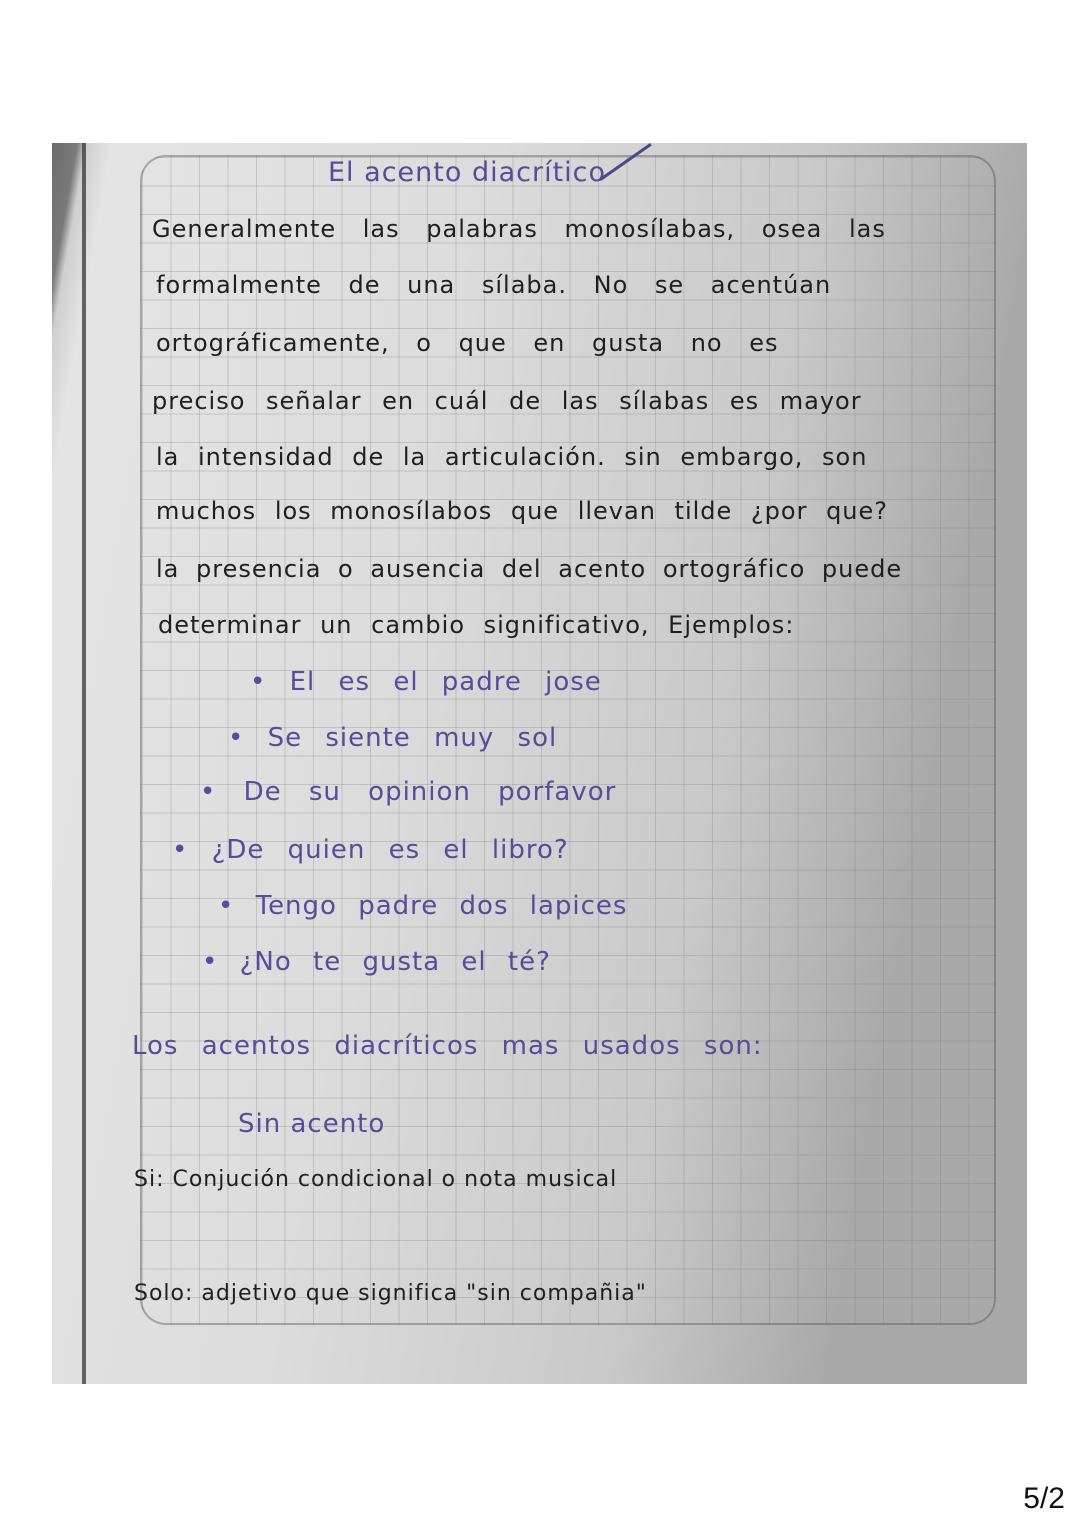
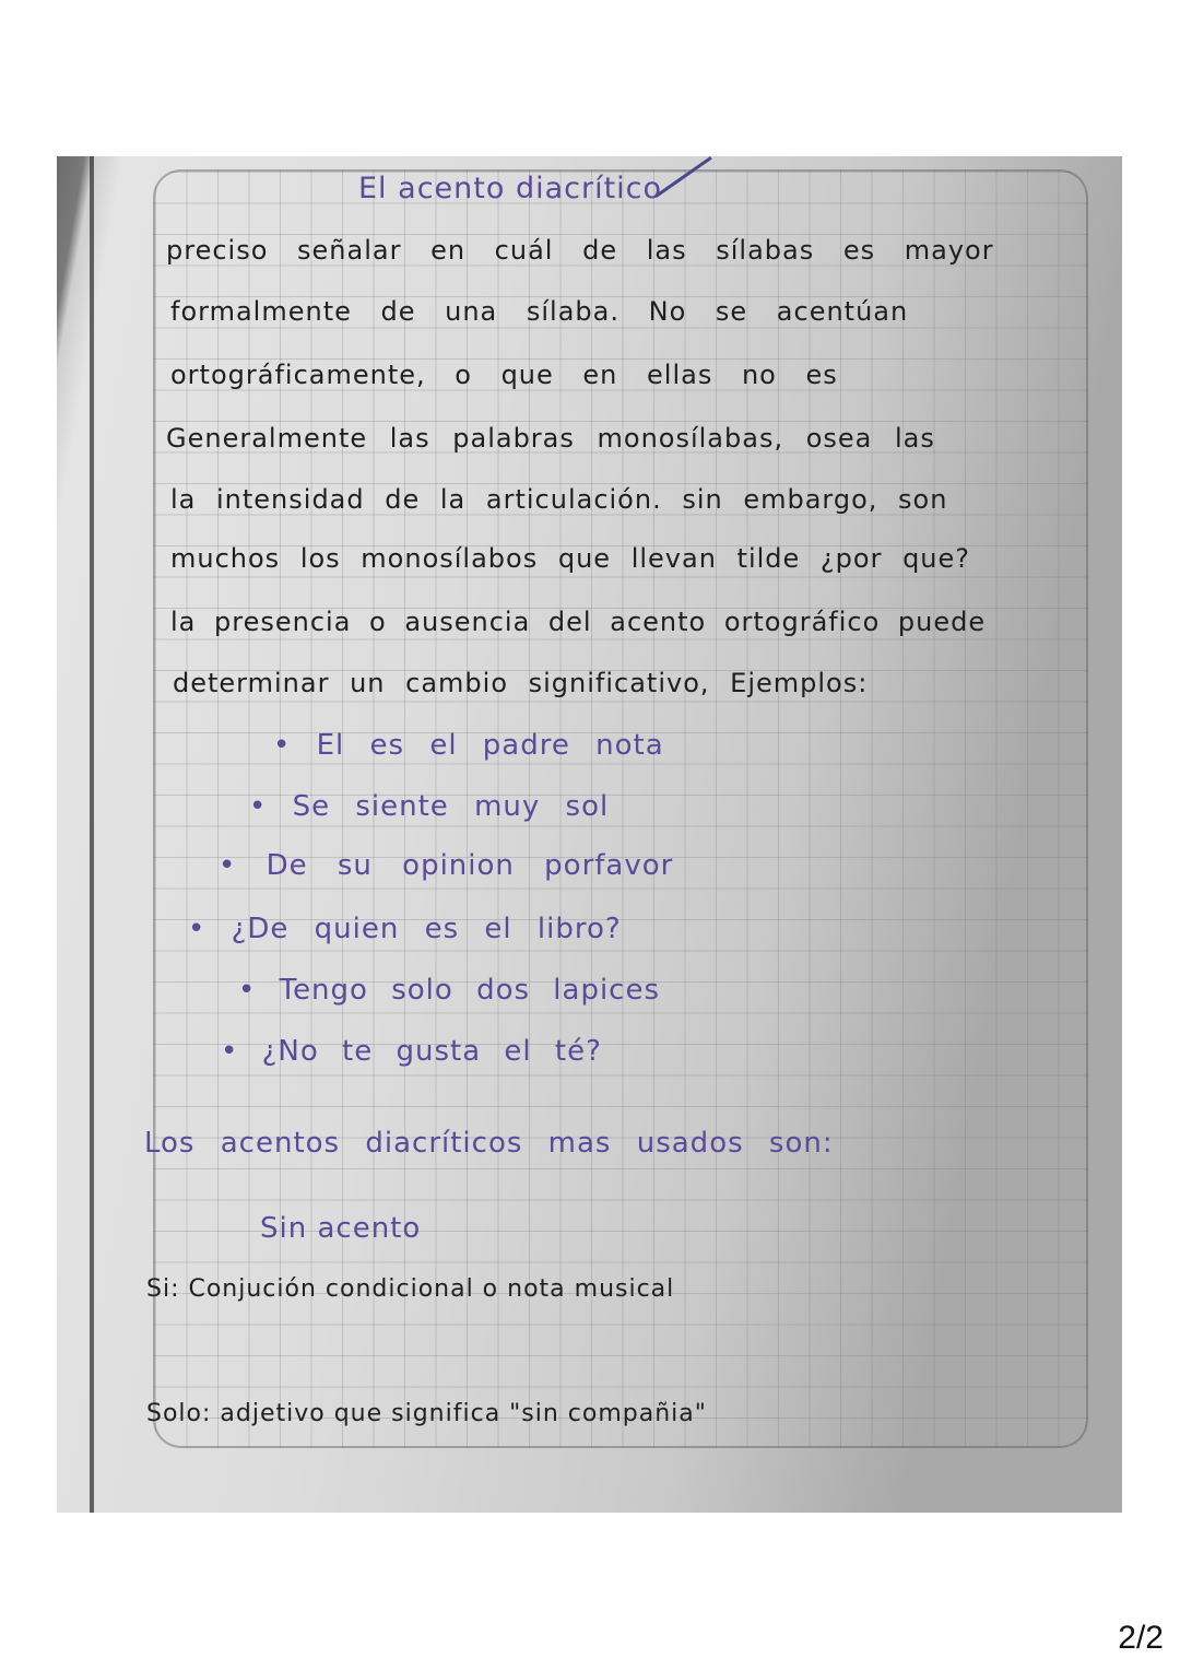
  El acento diacrítico
- Generalmente las palabras monosílabas, osea las
+ preciso señalar en cuál de las sílabas es mayor
  formalmente de una sílaba. No se acentúan
- ortográficamente, o que en gusta no es
+ ortográficamente, o que en ellas no es
- preciso señalar en cuál de las sílabas es mayor
+ Generalmente las palabras monosílabas, osea las
  la intensidad de la articulación. sin embargo, son
  muchos los monosílabos que llevan tilde ¿por que?
  la presencia o ausencia del acento ortográfico puede
  determinar un cambio significativo, Ejemplos:
- • El es el padre jose
+ • El es el padre nota
  • Se siente muy sol
  • De su opinion porfavor
  • ¿De quien es el libro?
- • Tengo padre dos lapices
+ • Tengo solo dos lapices
  • ¿No te gusta el té?
  Los acentos diacríticos mas usados son:
  Sin acento
  Si: Conjución condicional o nota musical
  Solo: adjetivo que significa "sin compañia"
- 5/2
+ 2/2
